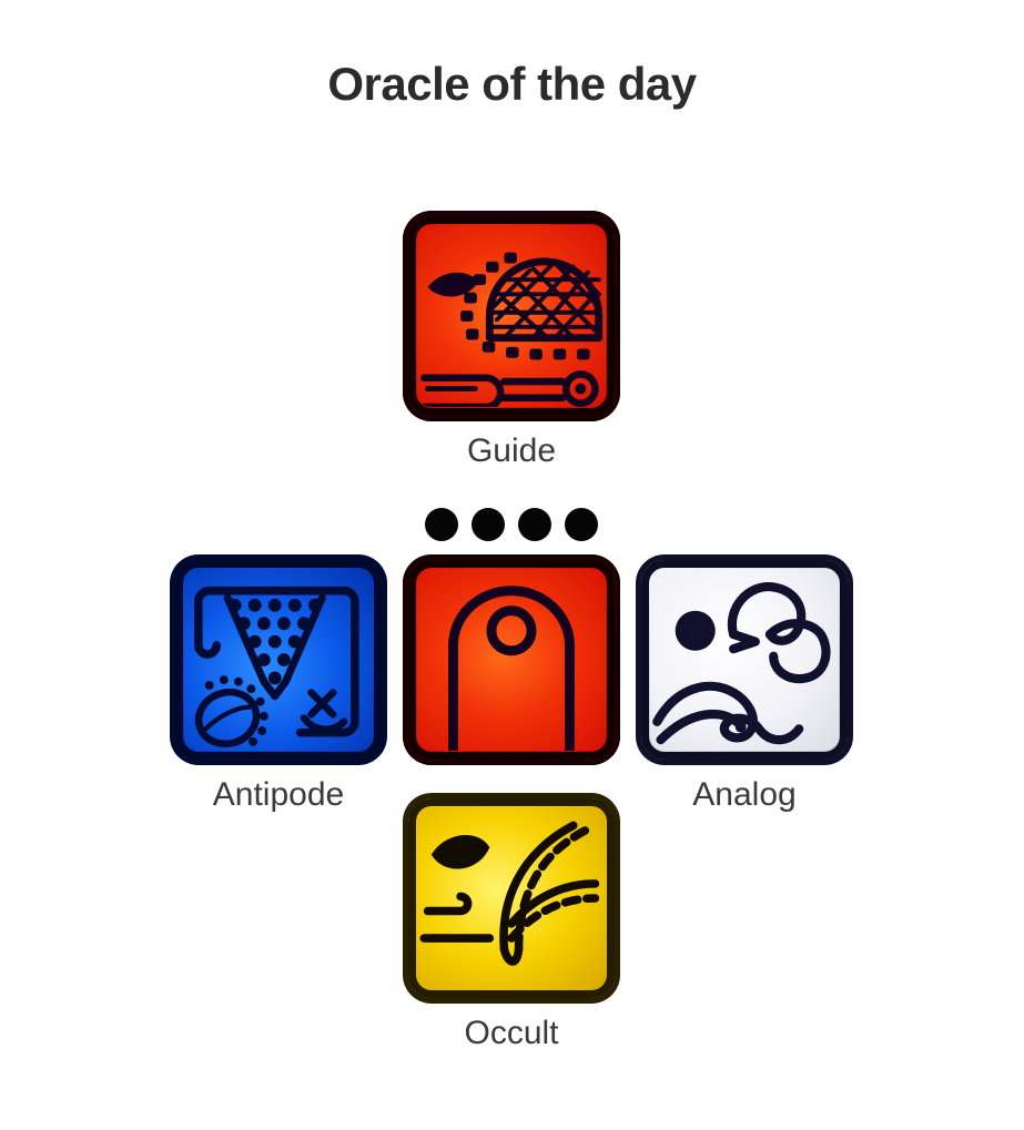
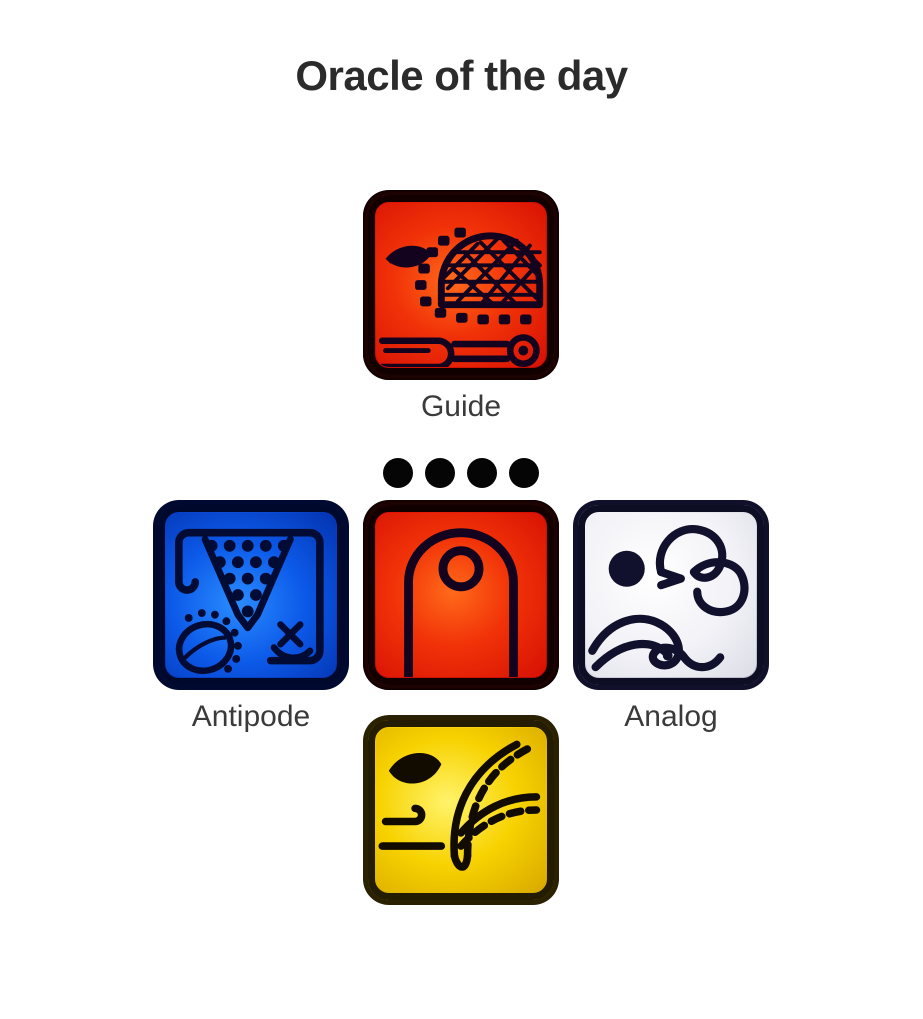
  Oracle of the day
  Guide
  Antipode
  Analog
- Occult
